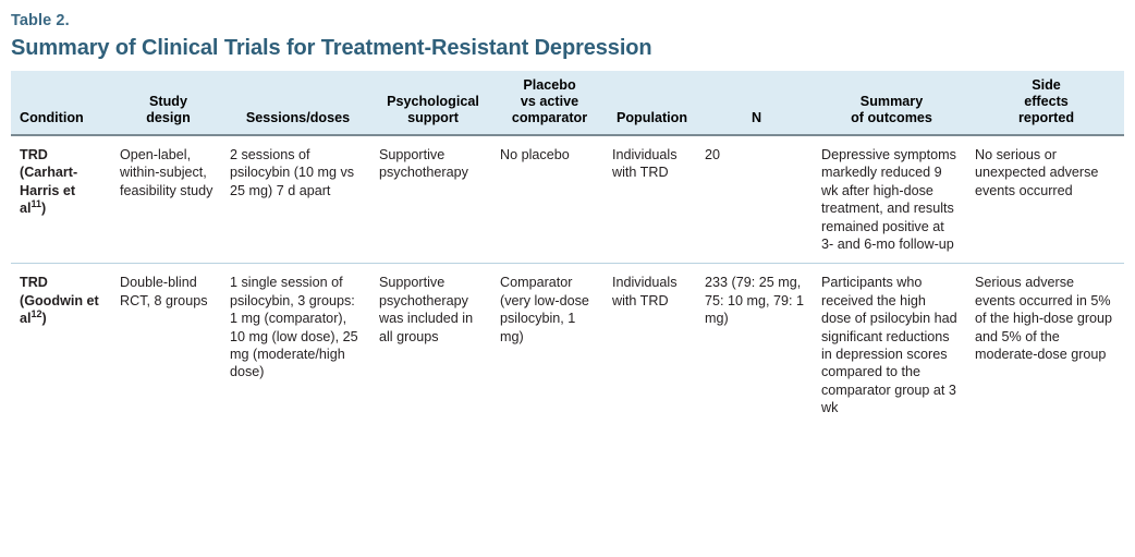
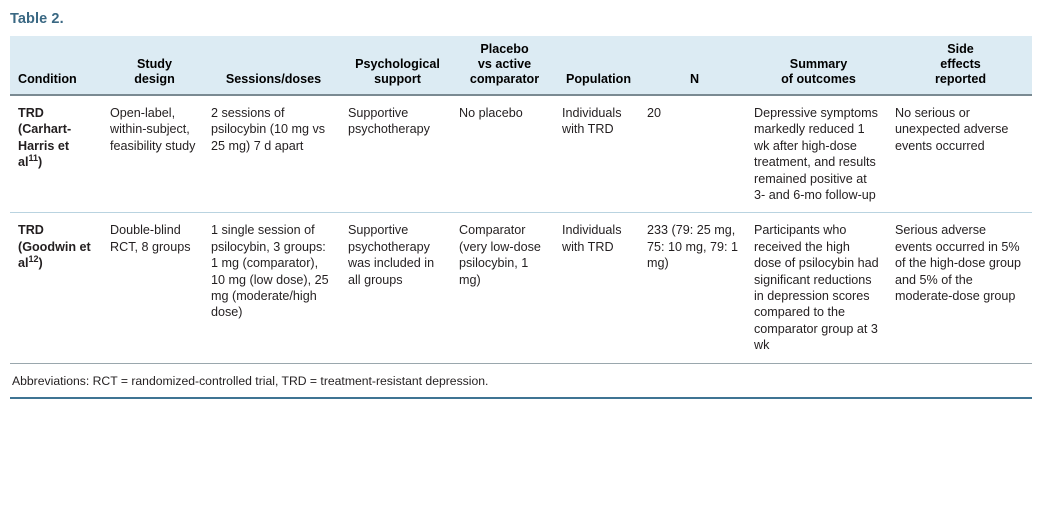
  Table 2.
- Summary of Clinical Trials for Treatment-Resistant Depression
  Condition	Study design	Sessions/doses	Psychological support	Placebo vs active comparator	Population	N	Summary of outcomes	Side effects reported
- TRD (Carhart-Harris et al11)	Open-label, within-subject, feasibility study	2 sessions of psilocybin (10 mg vs 25 mg) 7 d apart	Supportive psychotherapy	No placebo	Individuals with TRD	20	Depressive symptoms markedly reduced 9 wk after high-dose treatment, and results remained positive at 3- and 6-mo follow-up	No serious or unexpected adverse events occurred
+ TRD (Carhart-Harris et al11)	Open-label, within-subject, feasibility study	2 sessions of psilocybin (10 mg vs 25 mg) 7 d apart	Supportive psychotherapy	No placebo	Individuals with TRD	20	Depressive symptoms markedly reduced 1 wk after high-dose treatment, and results remained positive at 3- and 6-mo follow-up	No serious or unexpected adverse events occurred
  TRD (Goodwin et al12)	Double-blind RCT, 8 groups	1 single session of psilocybin, 3 groups: 1 mg (comparator), 10 mg (low dose), 25 mg (moderate/high dose)	Supportive psychotherapy was included in all groups	Comparator (very low-dose psilocybin, 1 mg)	Individuals with TRD	233 (79: 25 mg, 75: 10 mg, 79: 1 mg)	Participants who received the high dose of psilocybin had significant reductions in depression scores compared to the comparator group at 3 wk	Serious adverse events occurred in 5% of the high-dose group and 5% of the moderate-dose group
+ Abbreviations: RCT = randomized-controlled trial, TRD = treatment-resistant depression.
